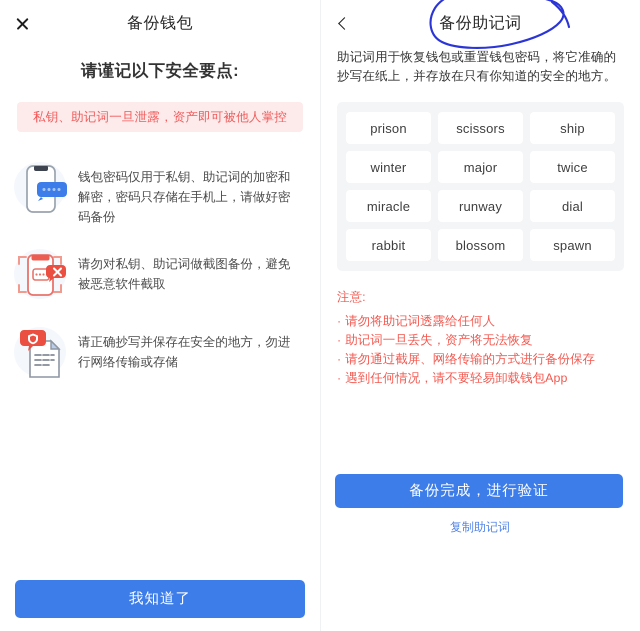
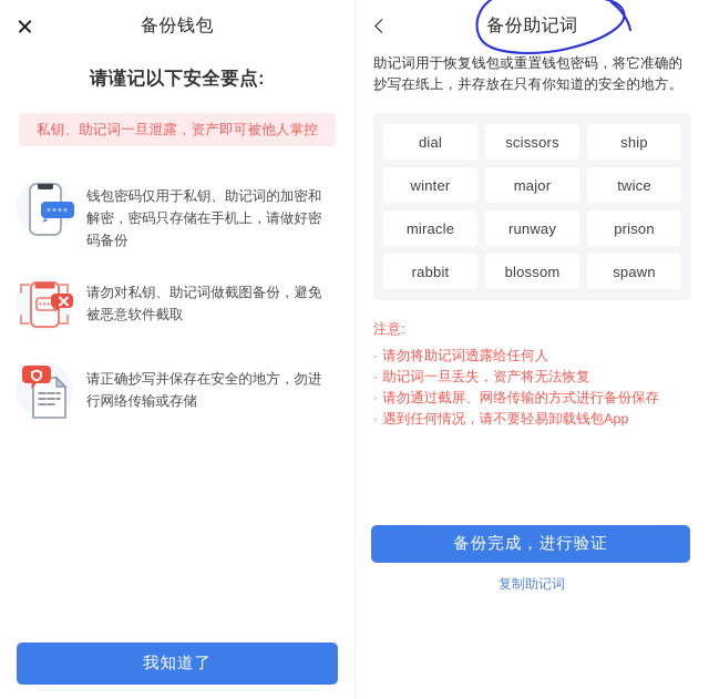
  备份钱包
  请谨记以下安全要点:
  私钥、助记词一旦泄露，资产即可被他人掌控
  钱包密码仅用于私钥、助记词的加密和解密，密码只存储在手机上，请做好密码备份
  请勿对私钥、助记词做截图备份，避免被恶意软件截取
  请正确抄写并保存在安全的地方，勿进行网络传输或存储
  我知道了
  备份助记词
  助记词用于恢复钱包或重置钱包密码，将它准确的抄写在纸上，并存放在只有你知道的安全的地方。
- prison
+ dial
  scissors
  ship
  winter
  major
  twice
  miracle
  runway
- dial
+ prison
  rabbit
  blossom
  spawn
  注意:
  ·
  请勿将助记词透露给任何人
  ·
  助记词一旦丢失，资产将无法恢复
  ·
  请勿通过截屏、网络传输的方式进行备份保存
  ·
  遇到任何情况，请不要轻易卸载钱包App
  备份完成，进行验证
  复制助记词
